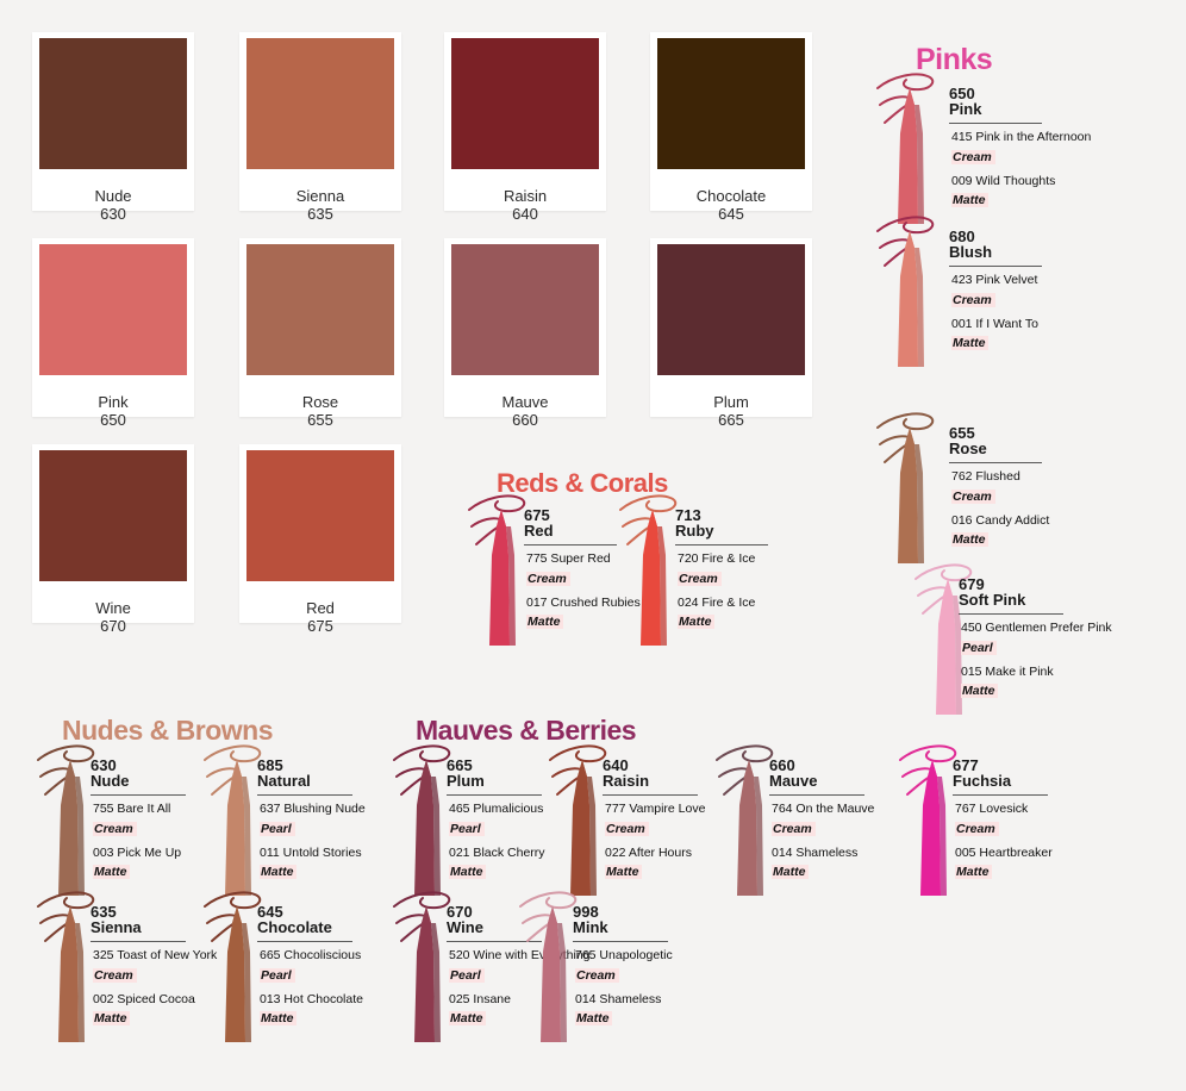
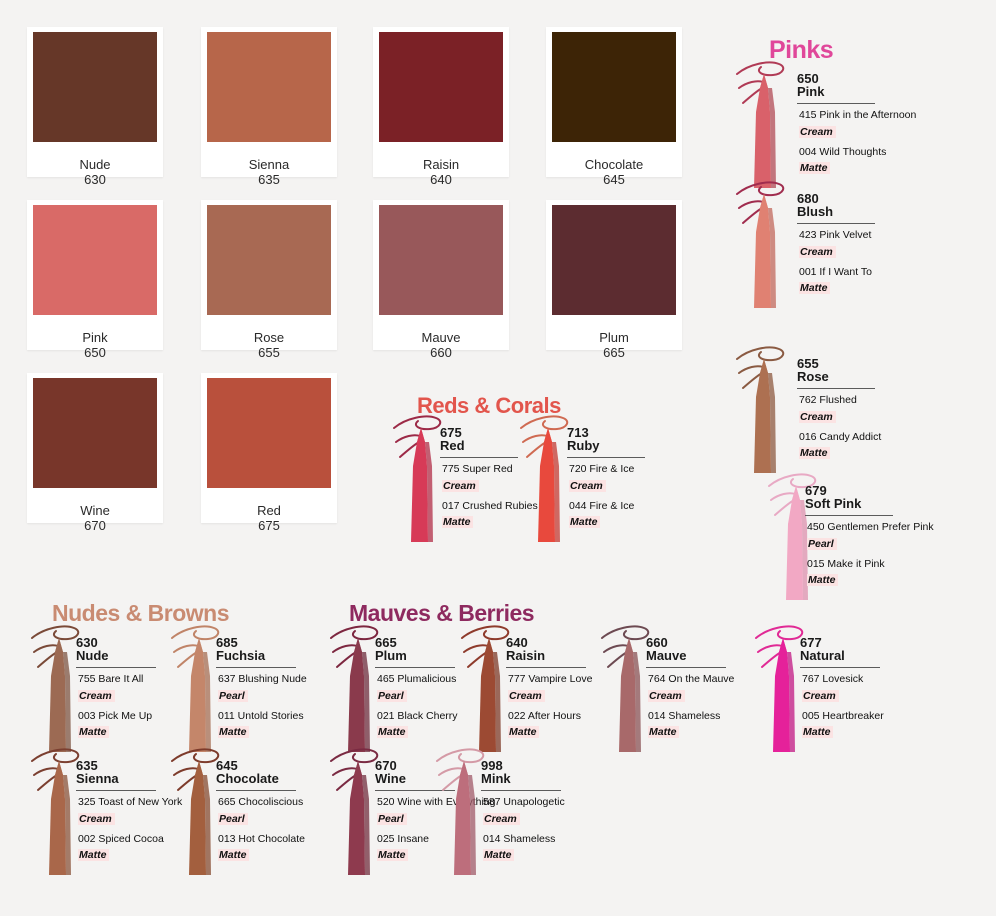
  Nude
  630
  Sienna
  635
  Raisin
  640
  Chocolate
  645
  Pink
  650
  Rose
  655
  Mauve
  660
  Plum
  665
  Wine
  670
  Red
  675
  Pinks
  650
  Pink
  415 Pink in the Afternoon
  Cream
- 009 Wild Thoughts
+ 004 Wild Thoughts
  Matte
  680
  Blush
  423 Pink Velvet
  Cream
  001 If I Want To
  Matte
  655
  Rose
  762 Flushed
  Cream
  016 Candy Addict
  Matte
  679
  Soft Pink
  450 Gentlemen Prefer Pink
  Pearl
  015 Make it Pink
  Matte
  Reds & Corals
  675
  Red
  775 Super Red
  Cream
  017 Crushed Rubies
  Matte
  713
  Ruby
  720 Fire & Ice
  Cream
- 024 Fire & Ice
+ 044 Fire & Ice
  Matte
  Nudes & Browns
  630
  Nude
  755 Bare It All
  Cream
  003 Pick Me Up
  Matte
  685
- Natural
+ Fuchsia
  637 Blushing Nude
  Pearl
  011 Untold Stories
  Matte
  635
  Sienna
  325 Toast of New York
  Cream
  002 Spiced Cocoa
  Matte
  645
  Chocolate
  665 Chocoliscious
  Pearl
  013 Hot Chocolate
  Matte
  Mauves & Berries
  665
  Plum
  465 Plumalicious
  Pearl
  021 Black Cherry
  Matte
  640
  Raisin
  777 Vampire Love
  Cream
  022 After Hours
  Matte
  660
  Mauve
  764 On the Mauve
  Cream
  014 Shameless
  Matte
  670
  Wine
  520 Wine with Evything
  Pearl
  025 Insane
  Matte
  998
  Mink
- 765 Unapologetic
+ 587 Unapologetic
  Cream
  014 Shameless
  Matte
  677
- Fuchsia
+ Natural
  767 Lovesick
  Cream
  005 Heartbreaker
  Matte
